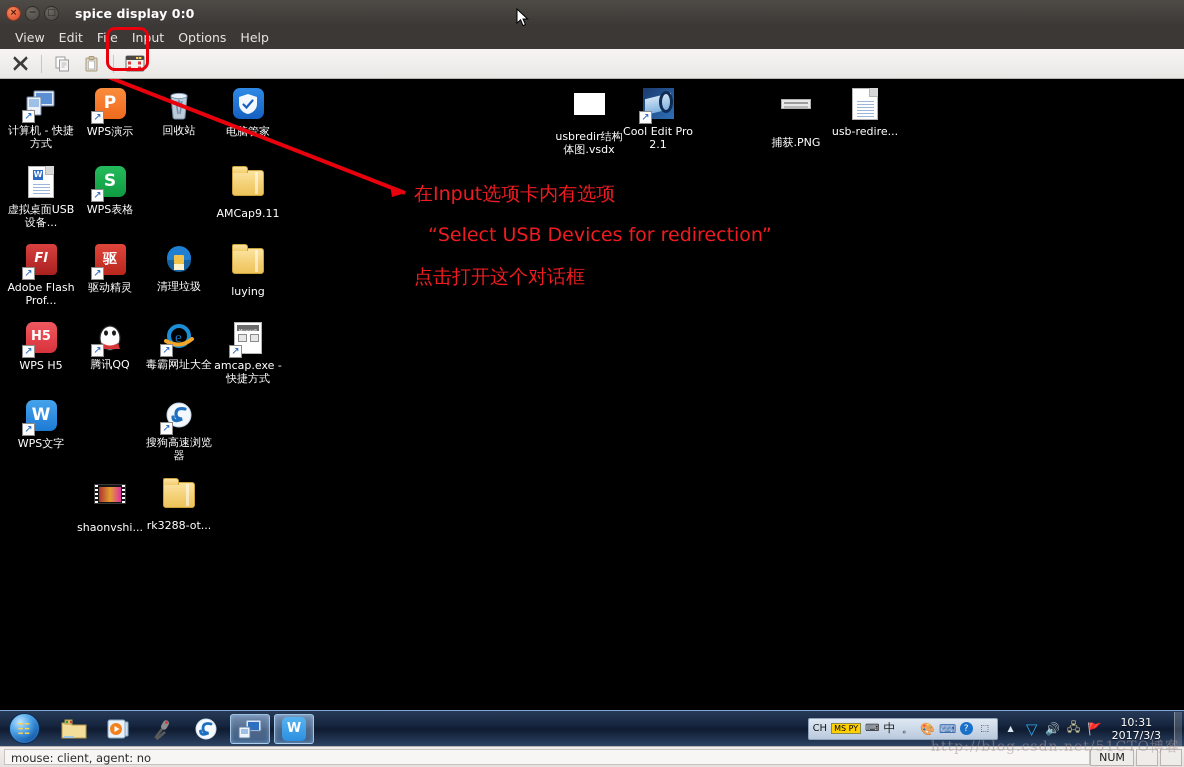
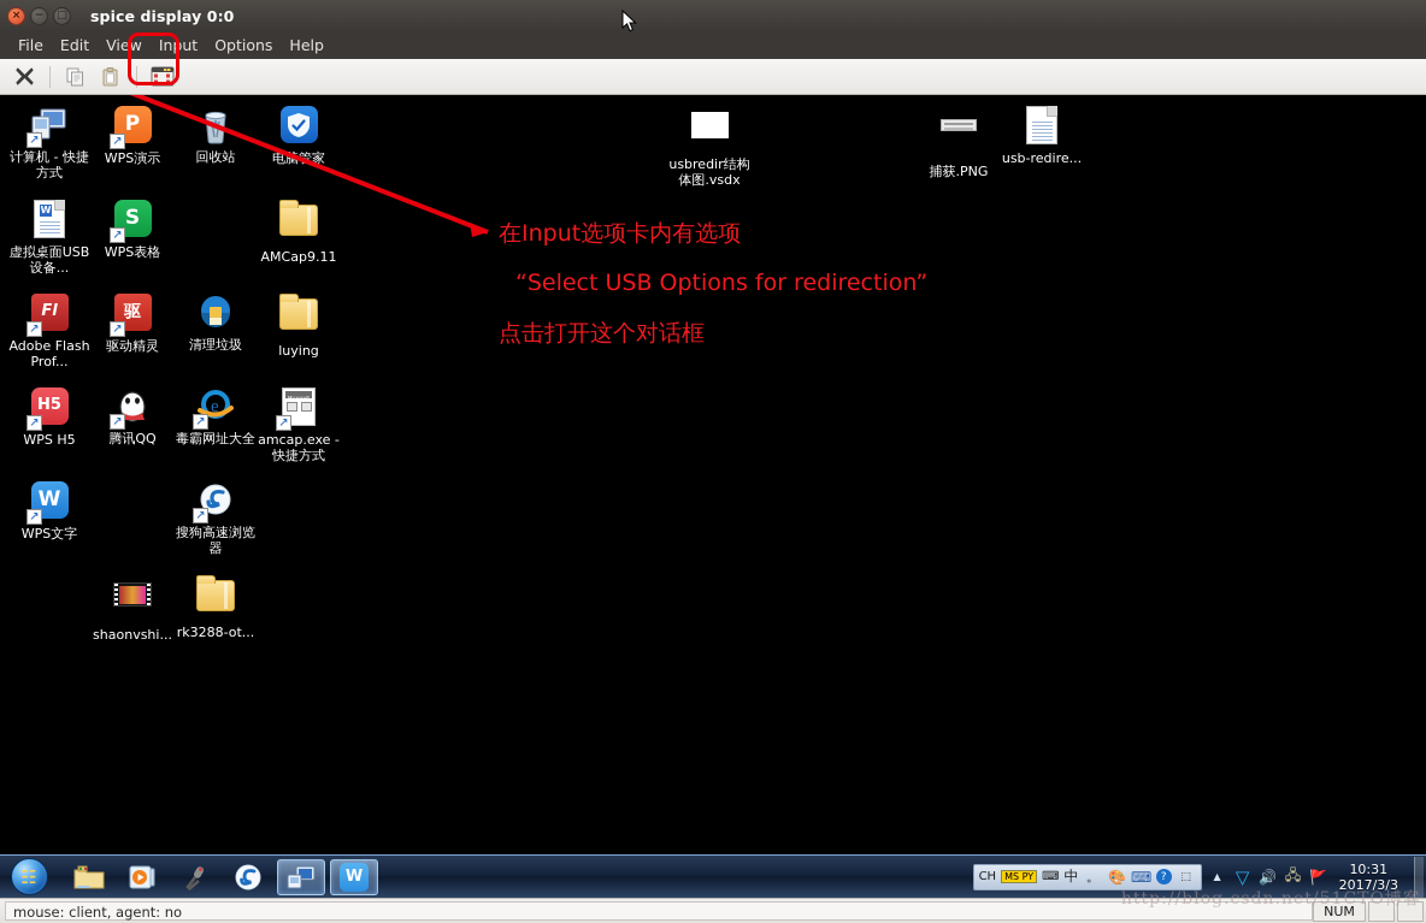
  ×
  −
  □
  spice display 0:0
- View
+ File
  Edit
- File
+ View
  Input
  Options
  Help
  计算机 - 快捷方式
  P
  WPS演示
  回收站
  电管家
  W
  虚拟桌面USB设备...
  S
  WPS表格
  AMCap9.11
  Fl
  Adobe Flash Prof...
  驱
  驱动精灵
  清理垃圾
  luying
  H5
  WPS H5
  腾讯QQ
  e
  毒霸网址大全
  amcap.exe - 快捷方式
  W
  WPS文字
  搜狗高速浏览器
  shaonvshi...
  rk3288-ot...
  usbredir结构体图.vsdx
- Cool Edit Pro 2.1
  捕获.PNG
  usb-redire...
  在Input选项卡内有选项
- “Select USB Devices for redirection”
+ “Select USB Options for redirection”
  点击打开这个对话框
  ☷
  W
  CH
  MS PY
  ⌨
  中
  。
  🎨
  ⌨
  ?
  ⬚
  ▲
  ▽
  🔊
  🖧
  🚩
  10:31
  2017/3/3
  mouse: client, agent: no
  NUM
  http://blog.csdn.net/51CTO博客
